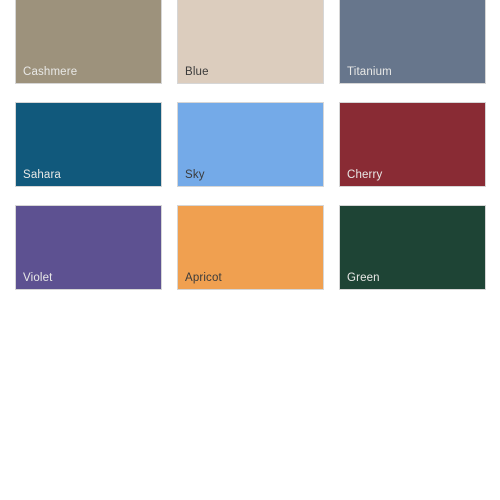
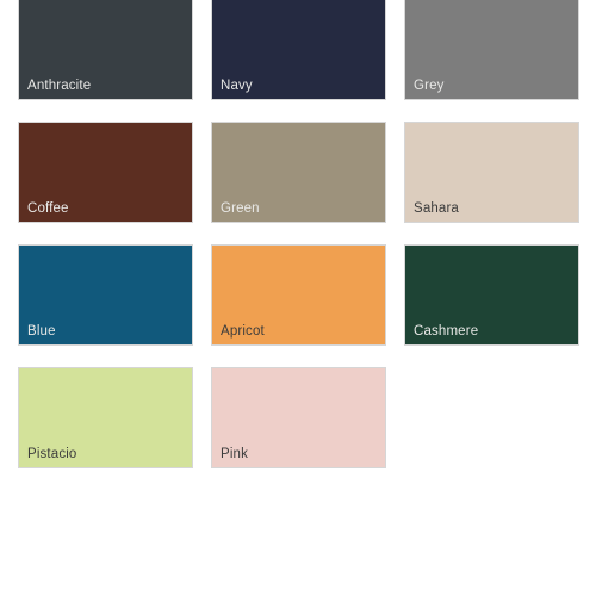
+ Anthracite
+ Navy
+ Grey
+ Coffee
- Cashmere
+ Green
- Blue
+ Sahara
- Titanium
- Sahara
+ Blue
- Sky
- Cherry
- Violet
  Apricot
- Green
+ Cashmere
+ Pistacio
+ Pink
